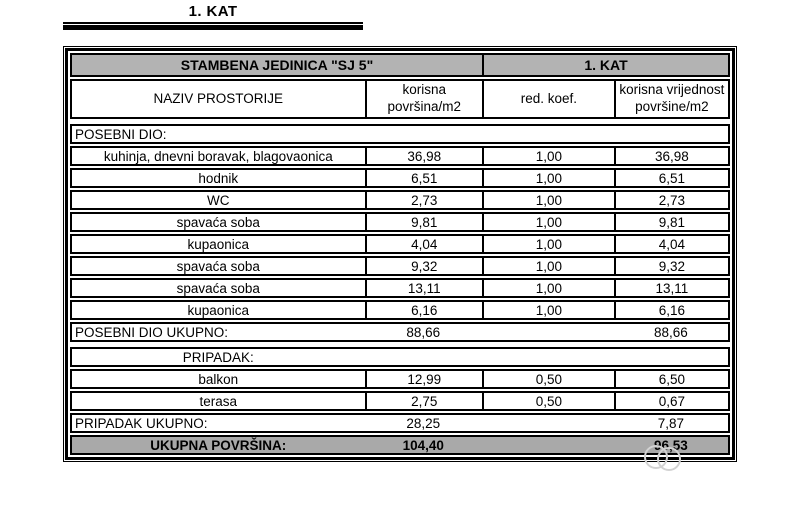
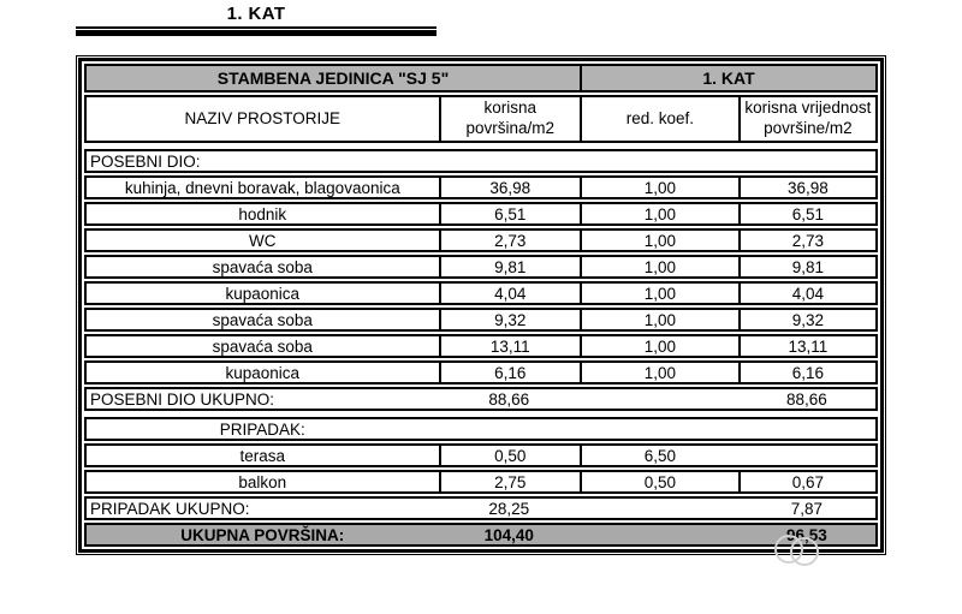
  1. KAT
  STAMBENA JEDINICA "SJ 5"
  1. KAT
  NAZIV PROSTORIJE
  korisna
  površina/m2
  red. koef.
  korisna vrijednost
  površine/m2
  POSEBNI DIO:
  kuhinja, dnevni boravak, blagovaonica
  36,98
  1,00
  36,98
  hodnik
  6,51
  1,00
  6,51
  WC
  2,73
  1,00
  2,73
  spavaća soba
  9,81
  1,00
  9,81
  kupaonica
  4,04
  1,00
  4,04
  spavaća soba
  9,32
  1,00
  9,32
  spavaća soba
  13,11
  1,00
  13,11
  kupaonica
  6,16
  1,00
  6,16
  POSEBNI DIO UKUPNO:
  88,66
  88,66
  PRIPADAK:
- balkon
+ terasa
- 12,99
  0,50
  6,50
- terasa
+ balkon
  2,75
  0,50
  0,67
  PRIPADAK UKUPNO:
  28,25
  7,87
  UKUPNA POVRŠINA:
  104,40
  96,53
